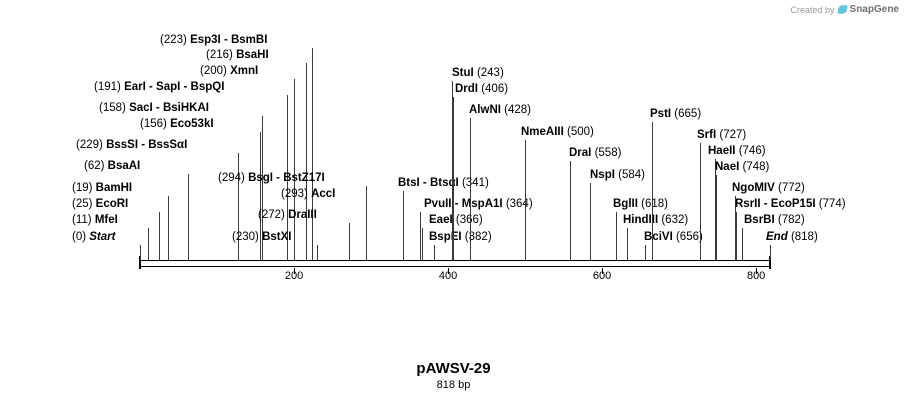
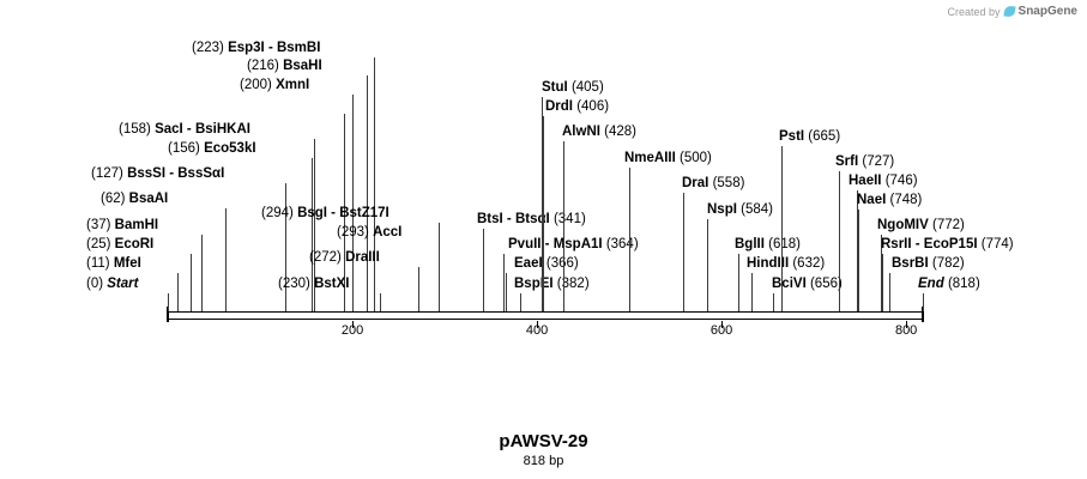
  Created by
  SnapGene
  200
  400
  600
  800
  (0) Start
  (11) MfeI
  (25) EcoRI
- (19) BamHI
+ (37) BamHI
  (62) BsaAI
- (229) BssSI - BssSαI
+ (127) BssSI - BssSαI
  (156) Eco53kI
  (158) SacI - BsiHKAI
- (191) EarI - SapI - BspQI
  (200) XmnI
  (216) BsaHI
  (223) Esp3I - BsmBI
  (230) BstXI
  (272) DraIII
  (293) AccI
  (294) BsgI - BstZ17I
  BspEI (382)
  Eae (36)
  PvuII - MspA1I (36)
  BtsI - BtsI (41)
  DraI (558)
  NspI (584)
  NmeAIII (500)
  AlwNI (428)
  DrdI (406)
- StuI (243)
+ StuI (405)
  BciVI (656)
  HindIII (632)
  BglII (618)
  PstI (665)
  SrfI (727)
  HaeII (746)
  NaeI (748)
  NgoMIV (772)
  RsrII - EcoP15I (774)
  BsrBI (782)
  End (818)
  pAWSV-29
  818 bp
